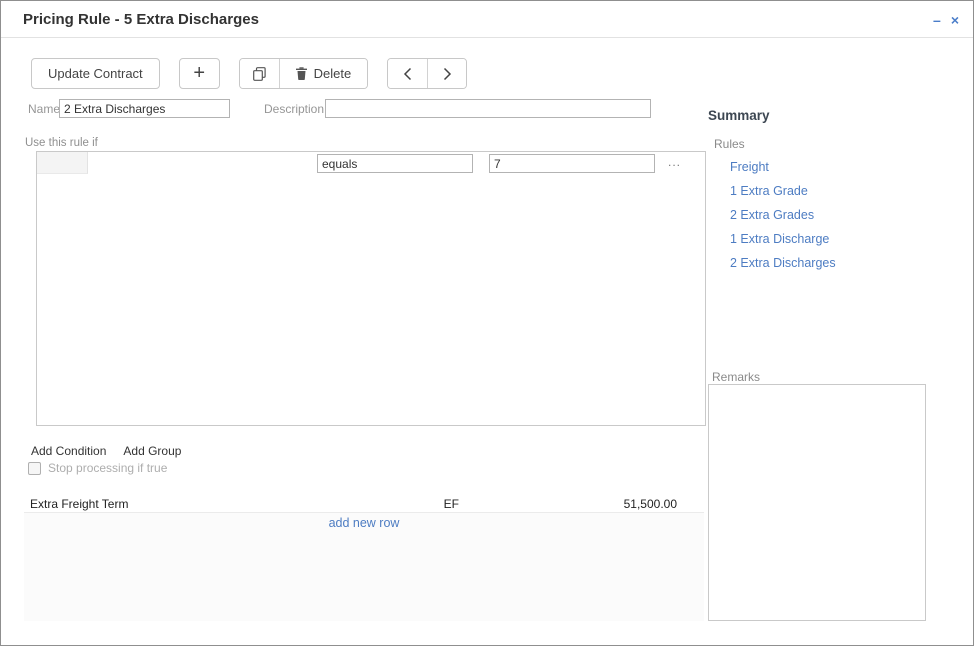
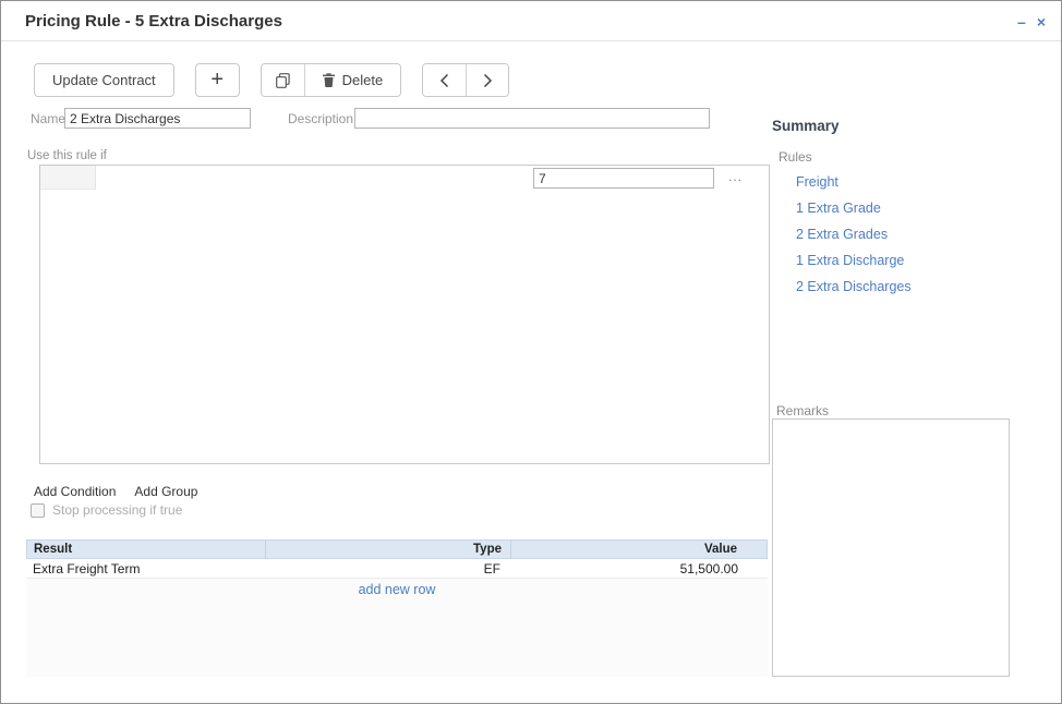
  Pricing Rule - 5 Extra Discharges
  –
  ×
  Update Contract
  +
  Delete
  Name
  2 Extra Discharges
  Description
  Use this rule if
- equals
  7
  ...
  Add Condition
  Add Group
  Stop processing if true
+ Result
+ Type
+ Value
  Extra Freight Term
  EF
  51,500.00
  add new row
  Summary
  Rules
  Freight
  1 Extra Grade
  2 Extra Grades
  1 Extra Discharge
  2 Extra Discharges
  Remarks
